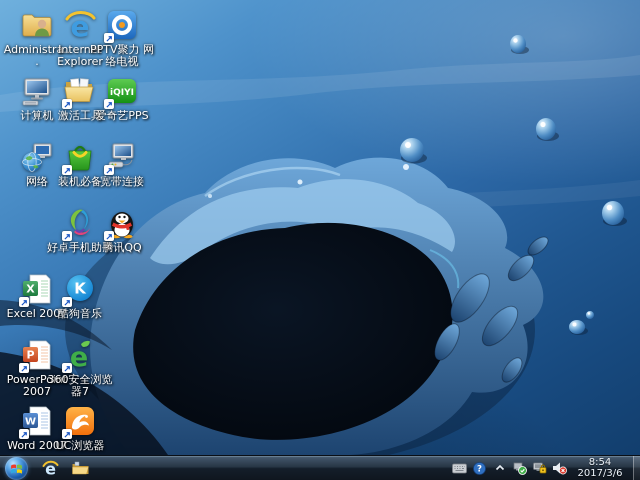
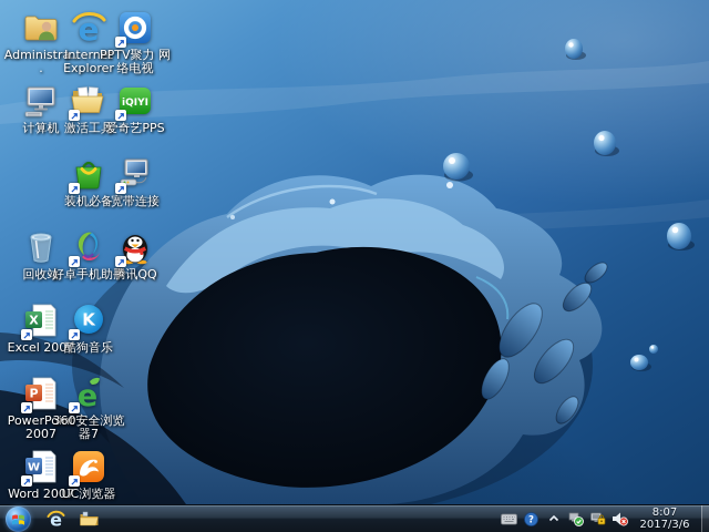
  Administra...
  e
  Internet Explorer
  PPTV聚力 网络电视
  计算机
  激活工具
  iQIYI
  爱奇艺PPS
- 网络
  装机必备
  宽带连接
+ 回收站
  好卓手机助手
  腾讯QQ
  X
  Excel 2007
  K
  酷狗音乐
  P
  PowerPoint 2007
  e
  360安全浏览器7
  W
  Word 2007
  UC浏览器
  e
  ?
- 8:54
+ 8:07
  2017/3/6
